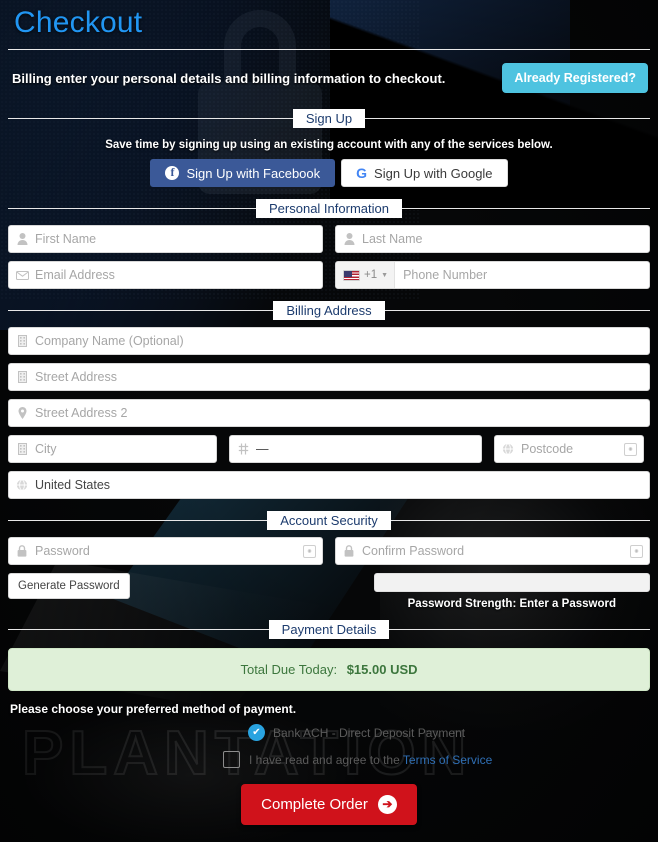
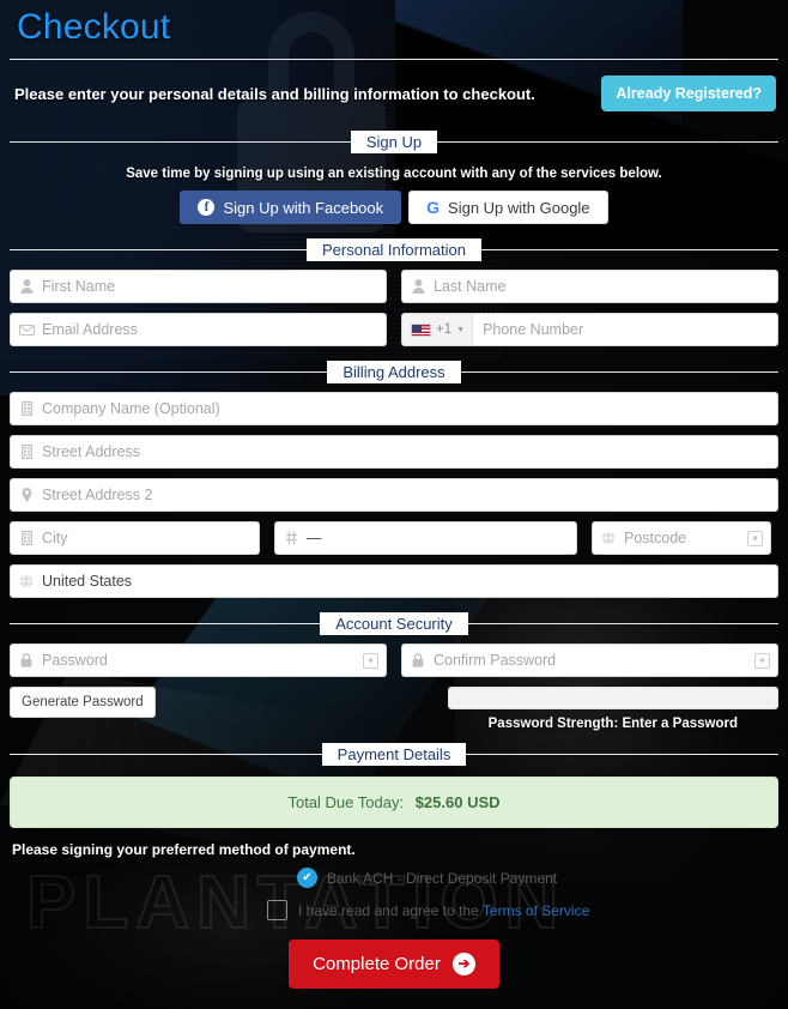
  Checkout
- Billing enter your personal details and billing information to checkout.
+ Please enter your personal details and billing information to checkout.
  Already Registered?
  Sign Up
  Save time by signing up using an existing account with any of the services below.
  f
  Sign Up with Facebook
  G
  Sign Up with Google
  Personal Information
  First Name
  Last Name
  Email Address
  +1
  Phone Number
  Billing Address
  Company Name (Optional)
  Street Address
  Street Address 2
  City
  —
  Postcode
  ⁕
  United States
  Account Security
  Password
  ⁕
  Confirm Password
  ⁕
  Generate Password
  Password Strength: Enter a Password
  Payment Details
- Total Due Today: $15.00 USD
+ Total Due Today: $25.60 USD
- Please choose your preferred method of payment.
+ Please signing your preferred method of payment.
  ✔
  Bank ACH - Direct Deposit Payment
  I have read and agree to the Terms of Service
  Complete Order
  ➔
